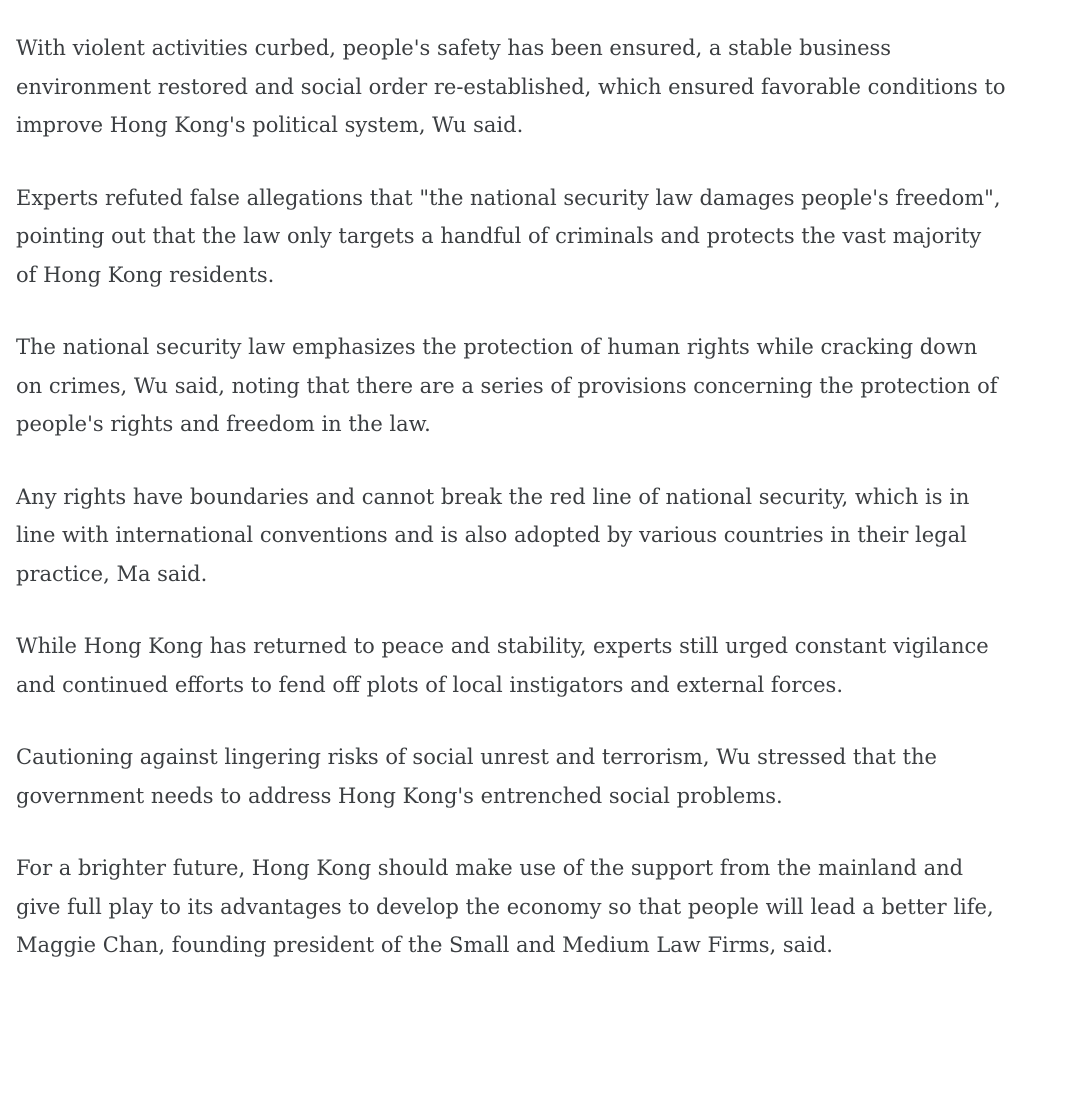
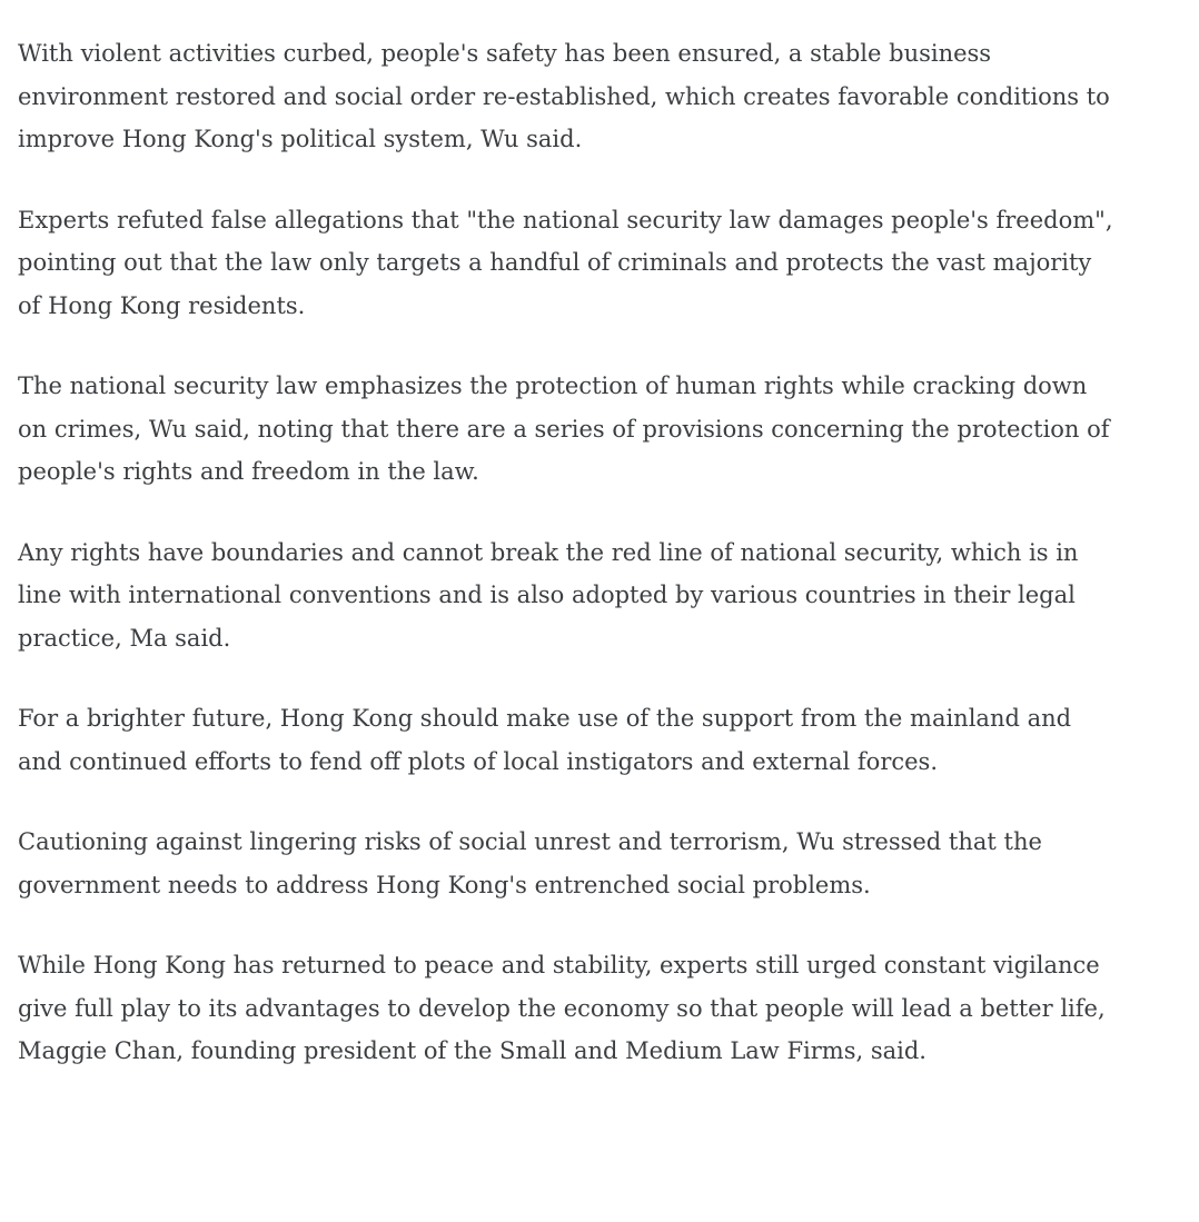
  With violent activities curbed, people's safety has been ensured, a stable business
- environment restored and social order re-established, which ensured favorable conditions to
+ environment restored and social order re-established, which creates favorable conditions to
  improve Hong Kong's political system, Wu said.
  Experts refuted false allegations that "the national security law damages people's freedom",
  pointing out that the law only targets a handful of criminals and protects the vast majority
  of Hong Kong residents.
  The national security law emphasizes the protection of human rights while cracking down
  on crimes, Wu said, noting that there are a series of provisions concerning the protection of
  people's rights and freedom in the law.
  Any rights have boundaries and cannot break the red line of national security, which is in
  line with international conventions and is also adopted by various countries in their legal
  practice, Ma said.
- While Hong Kong has returned to peace and stability, experts still urged constant vigilance
+ For a brighter future, Hong Kong should make use of the support from the mainland and
  and continued efforts to fend off plots of local instigators and external forces.
  Cautioning against lingering risks of social unrest and terrorism, Wu stressed that the
  government needs to address Hong Kong's entrenched social problems.
- For a brighter future, Hong Kong should make use of the support from the mainland and
+ While Hong Kong has returned to peace and stability, experts still urged constant vigilance
  give full play to its advantages to develop the economy so that people will lead a better life,
  Maggie Chan, founding president of the Small and Medium Law Firms, said.
